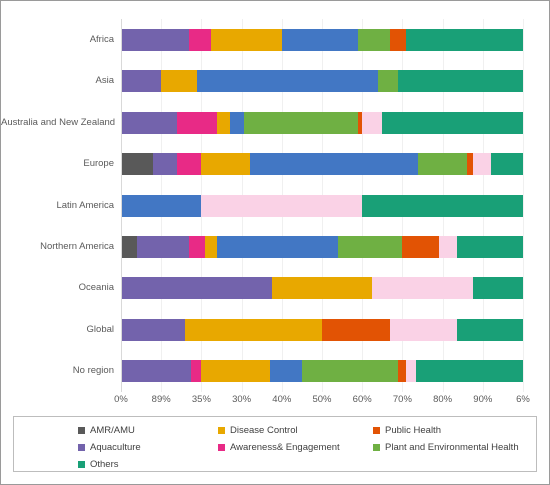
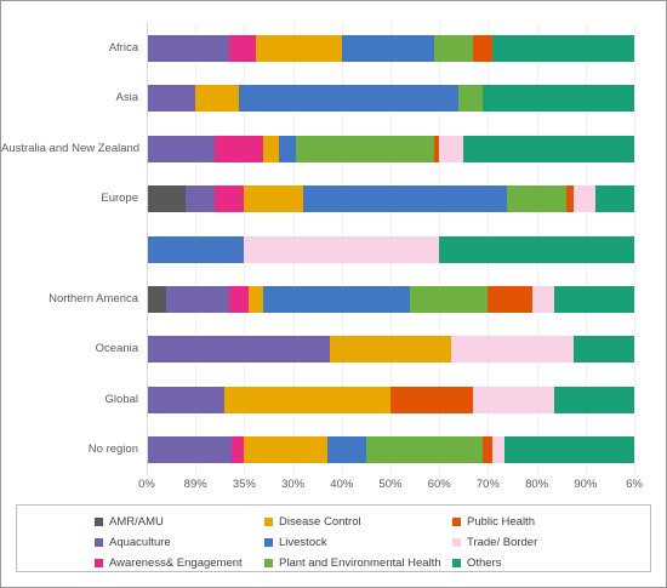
  Africa
  Asia
  Australia and New Zealand
  Europe
- Latin America
  Northern America
  Oceania
  Global
  No region
  0%
  89%
  35%
  30%
  40%
  50%
  60%
  70%
  80%
  90%
  6%
  AMR/AMU
  Disease Control
  Public Health
  Aquaculture
+ Livestock
+ Trade/ Border
  Awareness& Engagement
  Plant and Environmental Health
  Others
